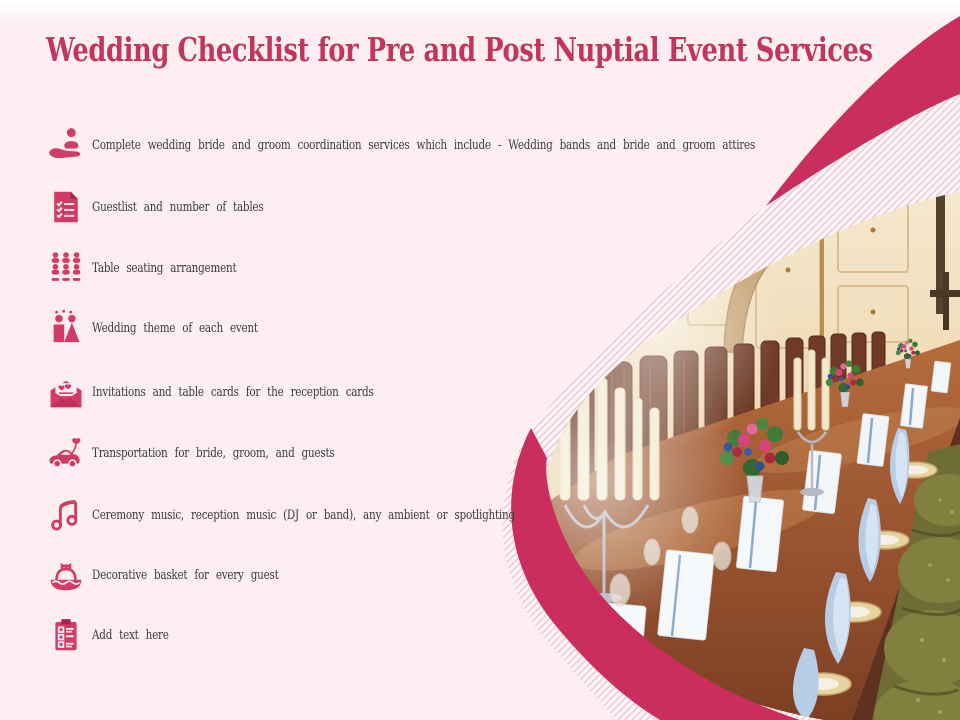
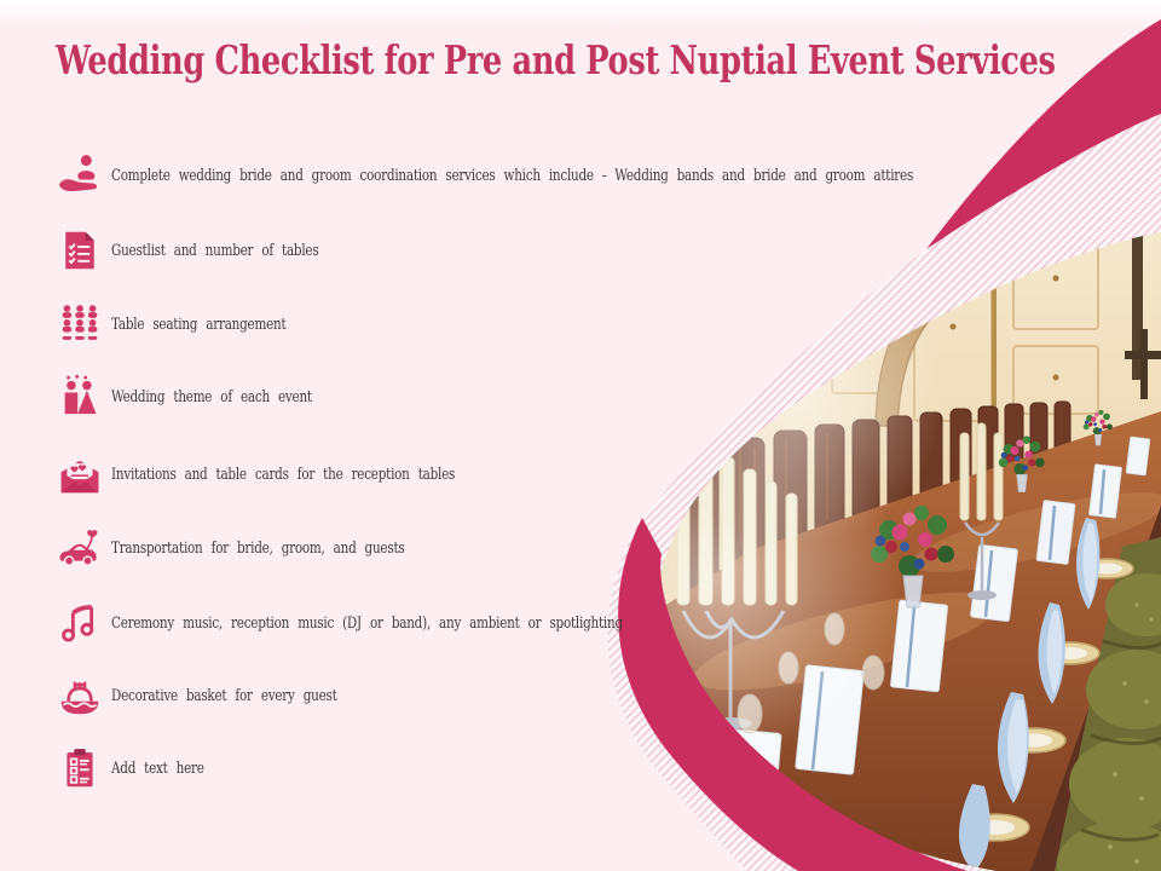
  Wedding Checklist for Pre and Post Nuptial Event Services
  Complete wedding bride and groom coordination services which include - Wedding bands and bride and groom attires
  Guestlist and number of tables
  Table seating arrangement
  Wedding theme of each event
- Invitations and table cards for the reception cards
+ Invitations and table cards for the reception tables
  Transportation for bride, groom, and guests
  Ceremony music, reception music (DJ or band), any ambient or spotlighting
  Decorative basket for every guest
  Add text here
